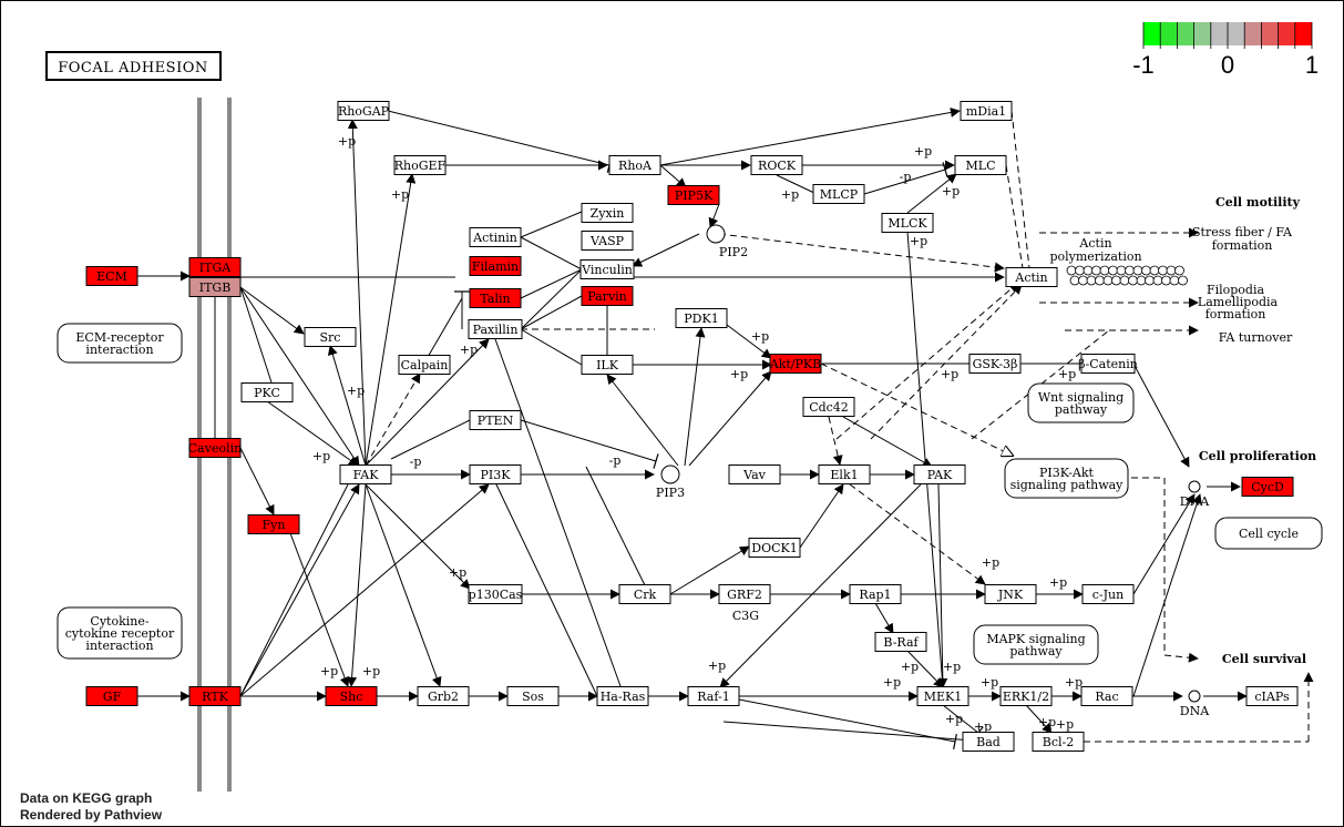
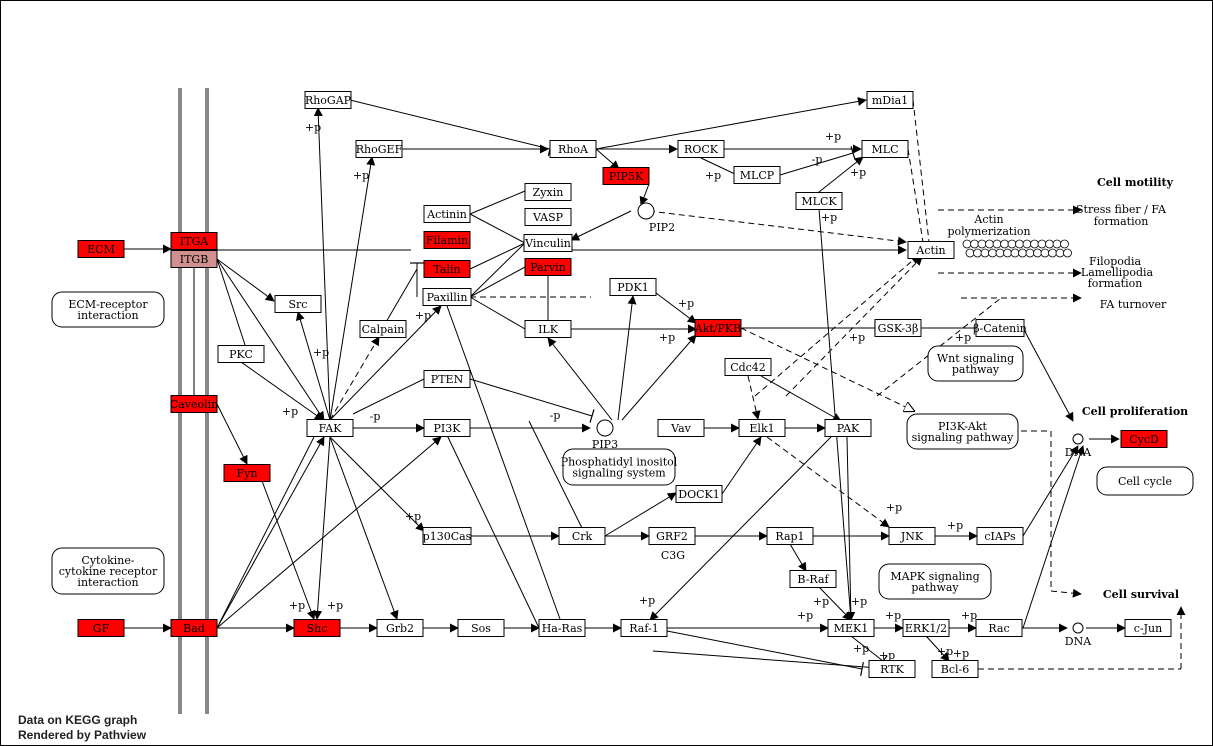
- FOCAL ADHESION
- -1
- 0
- 1
  +p
  +p
  +p
  +p
  +p
  +p
  +p
  +p
  +p
  +p
  +p
  +p
  +p
  +p
  +p
  +p
  +p
  +p
  +p
  +p
  +p
  +p
  +p
  +p
  +p
  +p
  +p
  +p
  -p
  -p
  -p
  ECM-receptor
  interaction
  Cytokine-
  cytokine receptor
  interaction
  Wnt signaling
  pathway
  PI3K-Akt
  signaling pathway
+ Phosphatidyl inositol
+ signaling system
  Cell cycle
  MAPK signaling
  pathway
  ECM
  ITGA
  ITGB
  Caveolin
  Fyn
  GF
- RTK
+ Bad
  Shc
  Grb2
  Sos
  Ha-Ras
  Raf-1
  MEK1
  ERK1/2
  Rac
- cIAPs
+ c-Jun
- Bad
+ RTK
- Bcl-2
+ Bcl-6
  Src
  PKC
  FAK
  PI3K
  p130Cas
  Crk
  DOCK1
  GRF2
  Rap1
  B-Raf
  JNK
- c-Jun
+ cIAPs
  Calpain
  PTEN
  Paxillin
  Actinin
  Filamin
  Talin
  Zyxin
  VASP
  Vinculin
  Parvin
  ILK
  PDK1
  Akt/PKB
  GSK-3β
  β-Catenin
  Cdc42
  Vav
  Elk1
  PAK
  RhoGAP
  RhoGEF
  RhoA
  PIP5K
  ROCK
  MLCP
  MLCK
  MLC
  mDia1
  Actin
  CycD
  PIP2
  PIP3
  DNA
  DNA
  Cell motility
  Stress fiber / FA
  formation
  Actin
  polymerization
  Filopodia
  Lamellipodia
  formation
  FA turnover
  Cell proliferation
  Cell survival
  C3G
  Data on KEGG graph
  Rendered by Pathview
